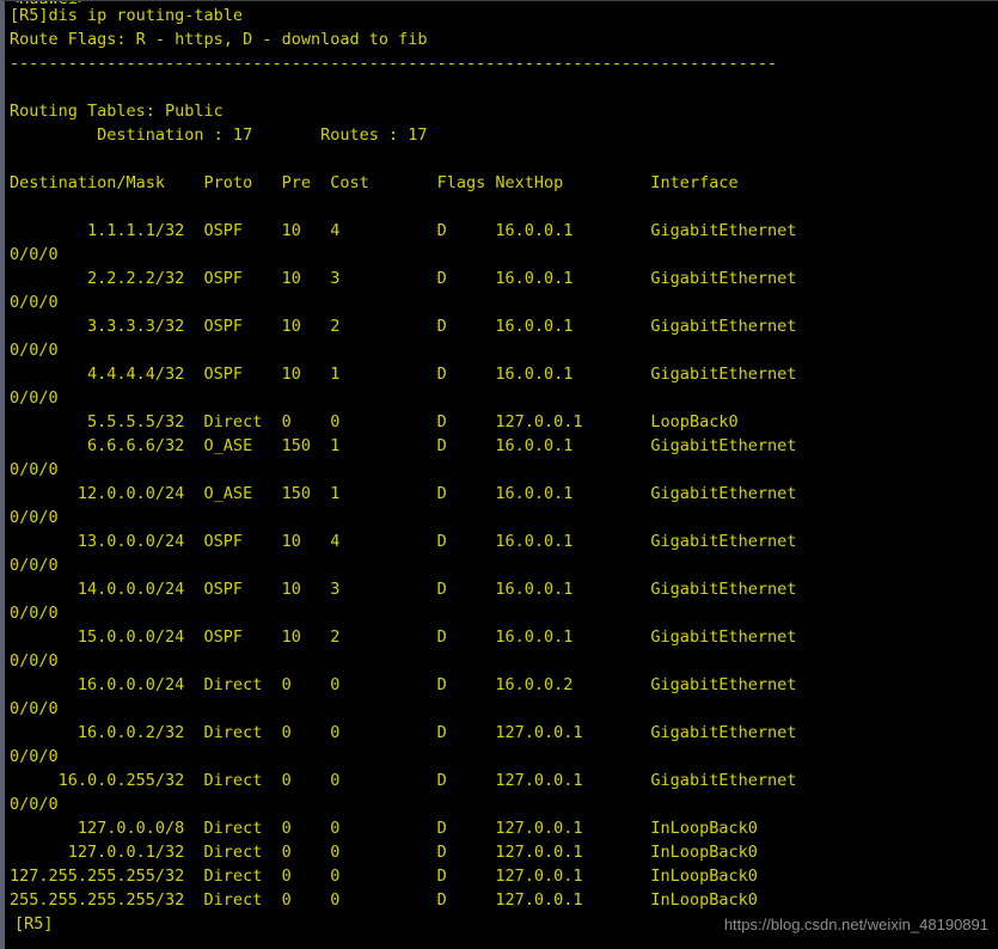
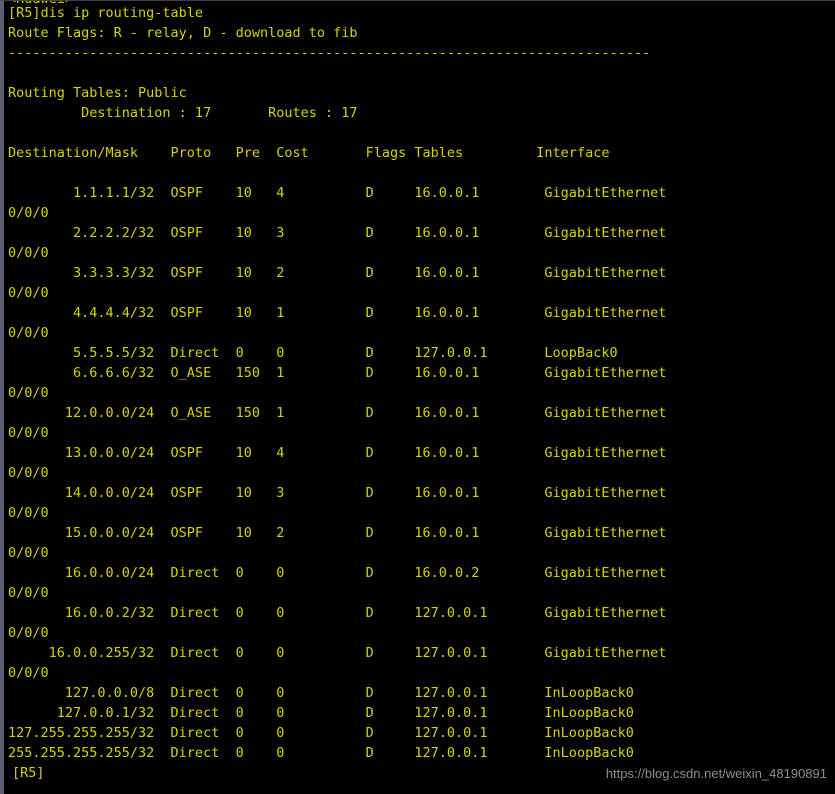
  [R5]dis ip routing-table
- Route Flags: R - https, D - download to fib
+ Route Flags: R - relay, D - download to fib
  -------------------------------------------------------------------------------
  Routing Tables: Public
  Destination : 17 Routes : 17
- Destination/Mask Proto Pre Cost Flags NextHop Interface
+ Destination/Mask Proto Pre Cost Flags Tables Interface
  1.1.1.1/32 OSPF 10 4 D 16.0.0.1 GigabitEthernet
  0/0/0
  2.2.2.2/32 OSPF 10 3 D 16.0.0.1 GigabitEthernet
  0/0/0
  3.3.3.3/32 OSPF 10 2 D 16.0.0.1 GigabitEthernet
  0/0/0
  4.4.4.4/32 OSPF 10 1 D 16.0.0.1 GigabitEthernet
  0/0/0
  5.5.5.5/32 Direct 0 0 D 127.0.0.1 LoopBack0
  6.6.6.6/32 O_ASE 150 1 D 16.0.0.1 GigabitEthernet
  0/0/0
  12.0.0.0/24 O_ASE 150 1 D 16.0.0.1 GigabitEthernet
  0/0/0
  13.0.0.0/24 OSPF 10 4 D 16.0.0.1 GigabitEthernet
  0/0/0
  14.0.0.0/24 OSPF 10 3 D 16.0.0.1 GigabitEthernet
  0/0/0
  15.0.0.0/24 OSPF 10 2 D 16.0.0.1 GigabitEthernet
  0/0/0
  16.0.0.0/24 Direct 0 0 D 16.0.0.2 GigabitEthernet
  0/0/0
  16.0.0.2/32 Direct 0 0 D 127.0.0.1 GigabitEthernet
  0/0/0
  16.0.0.255/32 Direct 0 0 D 127.0.0.1 GigabitEthernet
  0/0/0
  127.0.0.0/8 Direct 0 0 D 127.0.0.1 InLoopBack0
  127.0.0.1/32 Direct 0 0 D 127.0.0.1 InLoopBack0
  127.255.255.255/32 Direct 0 0 D 127.0.0.1 InLoopBack0
  255.255.255.255/32 Direct 0 0 D 127.0.0.1 InLoopBack0
  [R5]
  https://blog.csdn.net/weixin_48190891
